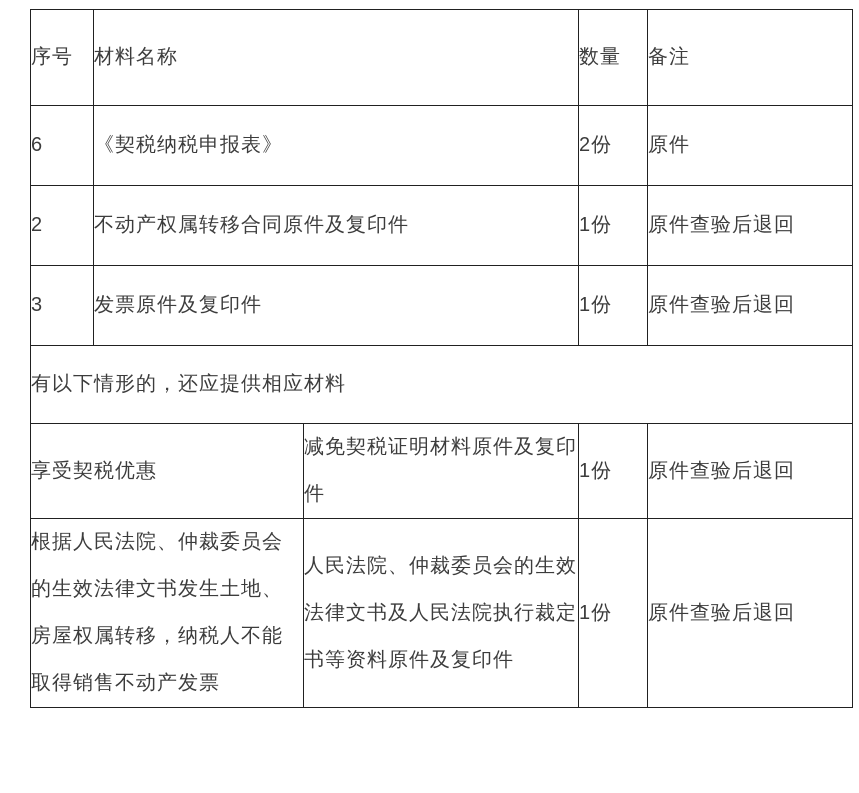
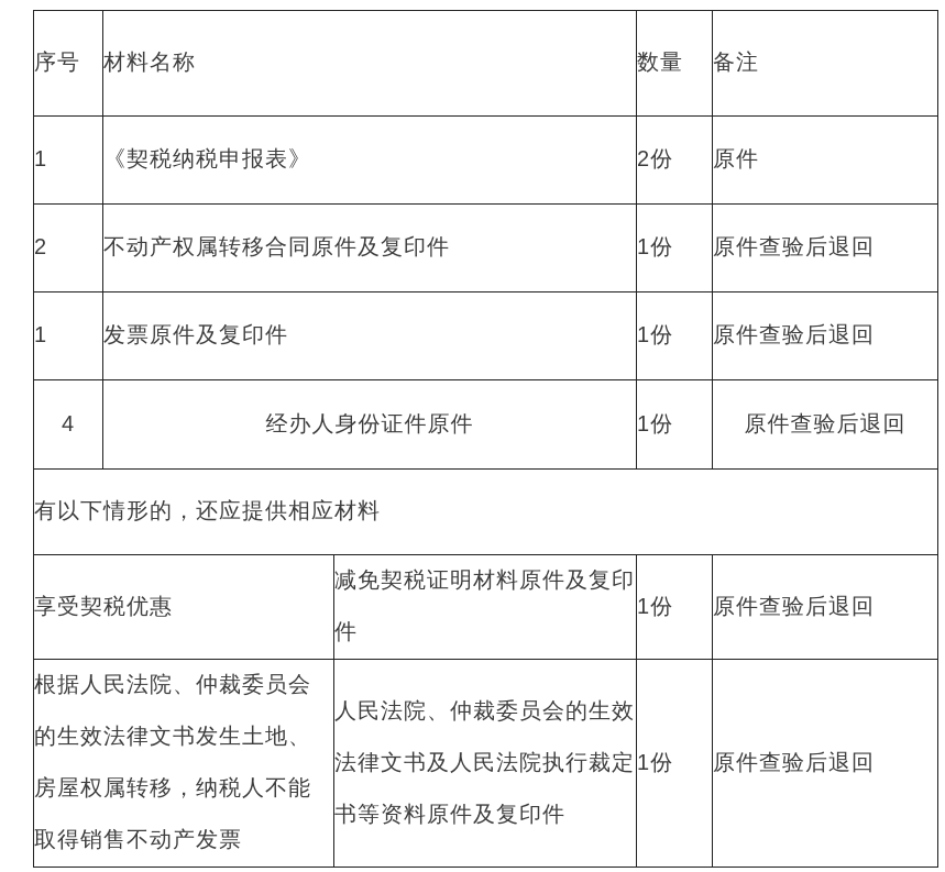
  序号	材料名称	数量	备注
- 6	《契税纳税申报表》	2份	原件
+ 1	《契税纳税申报表》	2份	原件
  2	不动产权属转移合同原件及复印件	1份	原件查验后退回
- 3	发票原件及复印件	1份	原件查验后退回
+ 1	发票原件及复印件	1份	原件查验后退回
+ 4	经办人身份证件原件	1份	原件查验后退回
  有以下情形的，还应提供相应材料
  享受契税优惠	减免契税证明材料原件及复印件	1份	原件查验后退回
  根据人民法院、仲裁委员会的生效法律文书发生土地、房屋权属转移，纳税人不能取得销售不动产发票	人民法院、仲裁委员会的生效法律文书及人民法院执行裁定书等资料原件及复印件	1份	原件查验后退回
